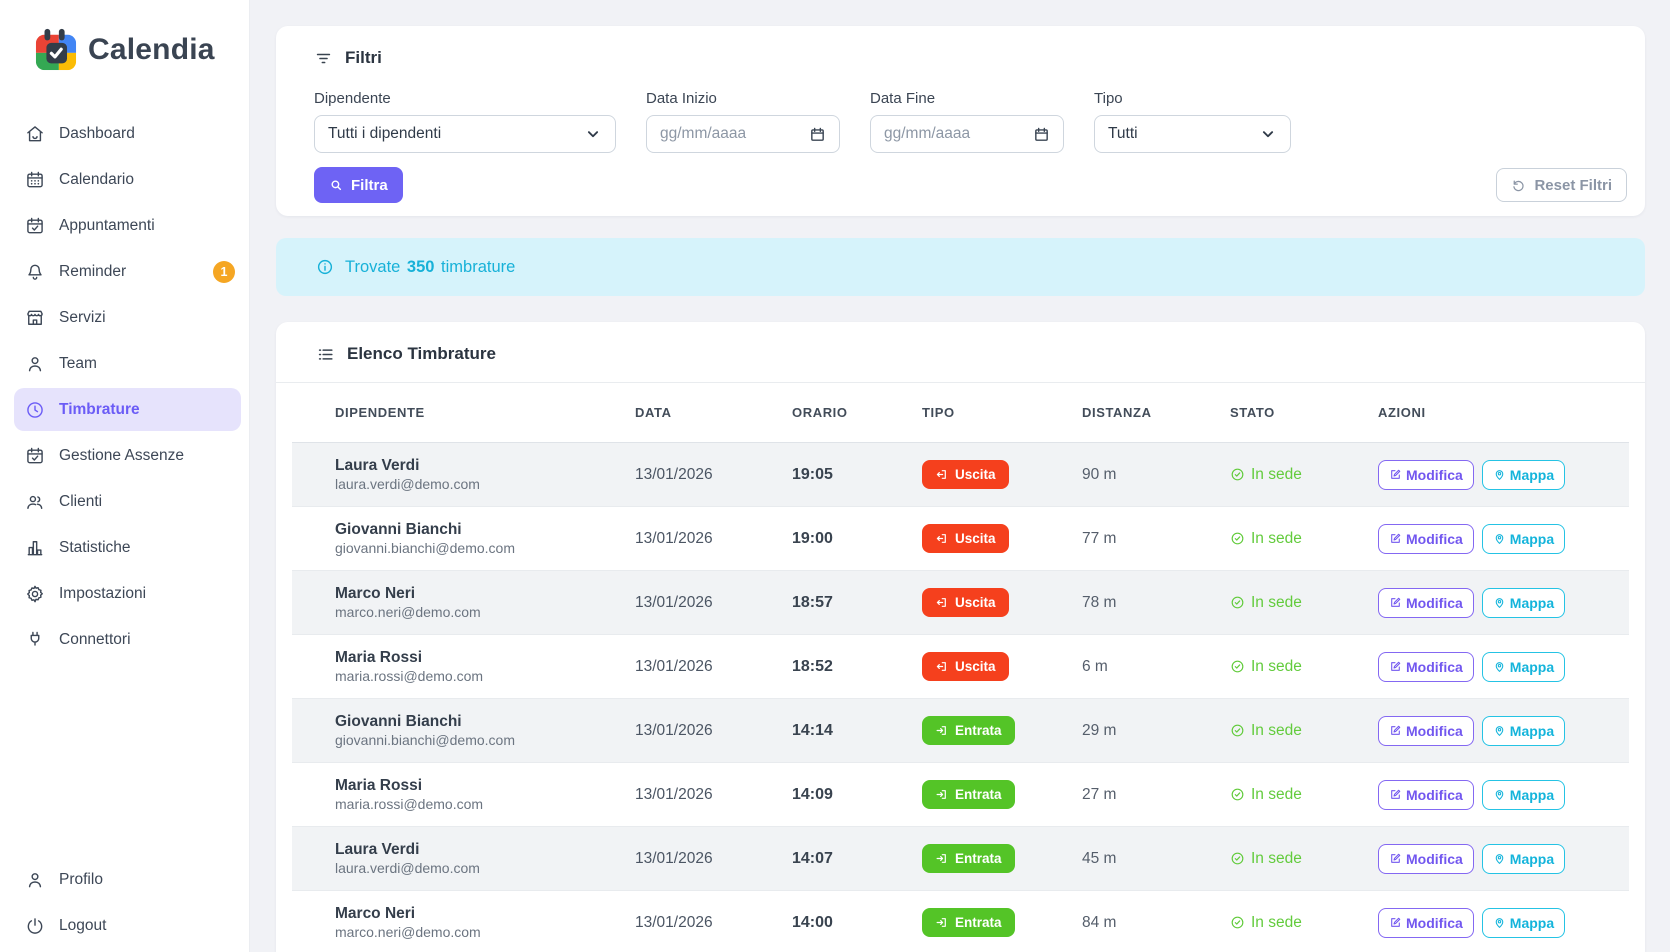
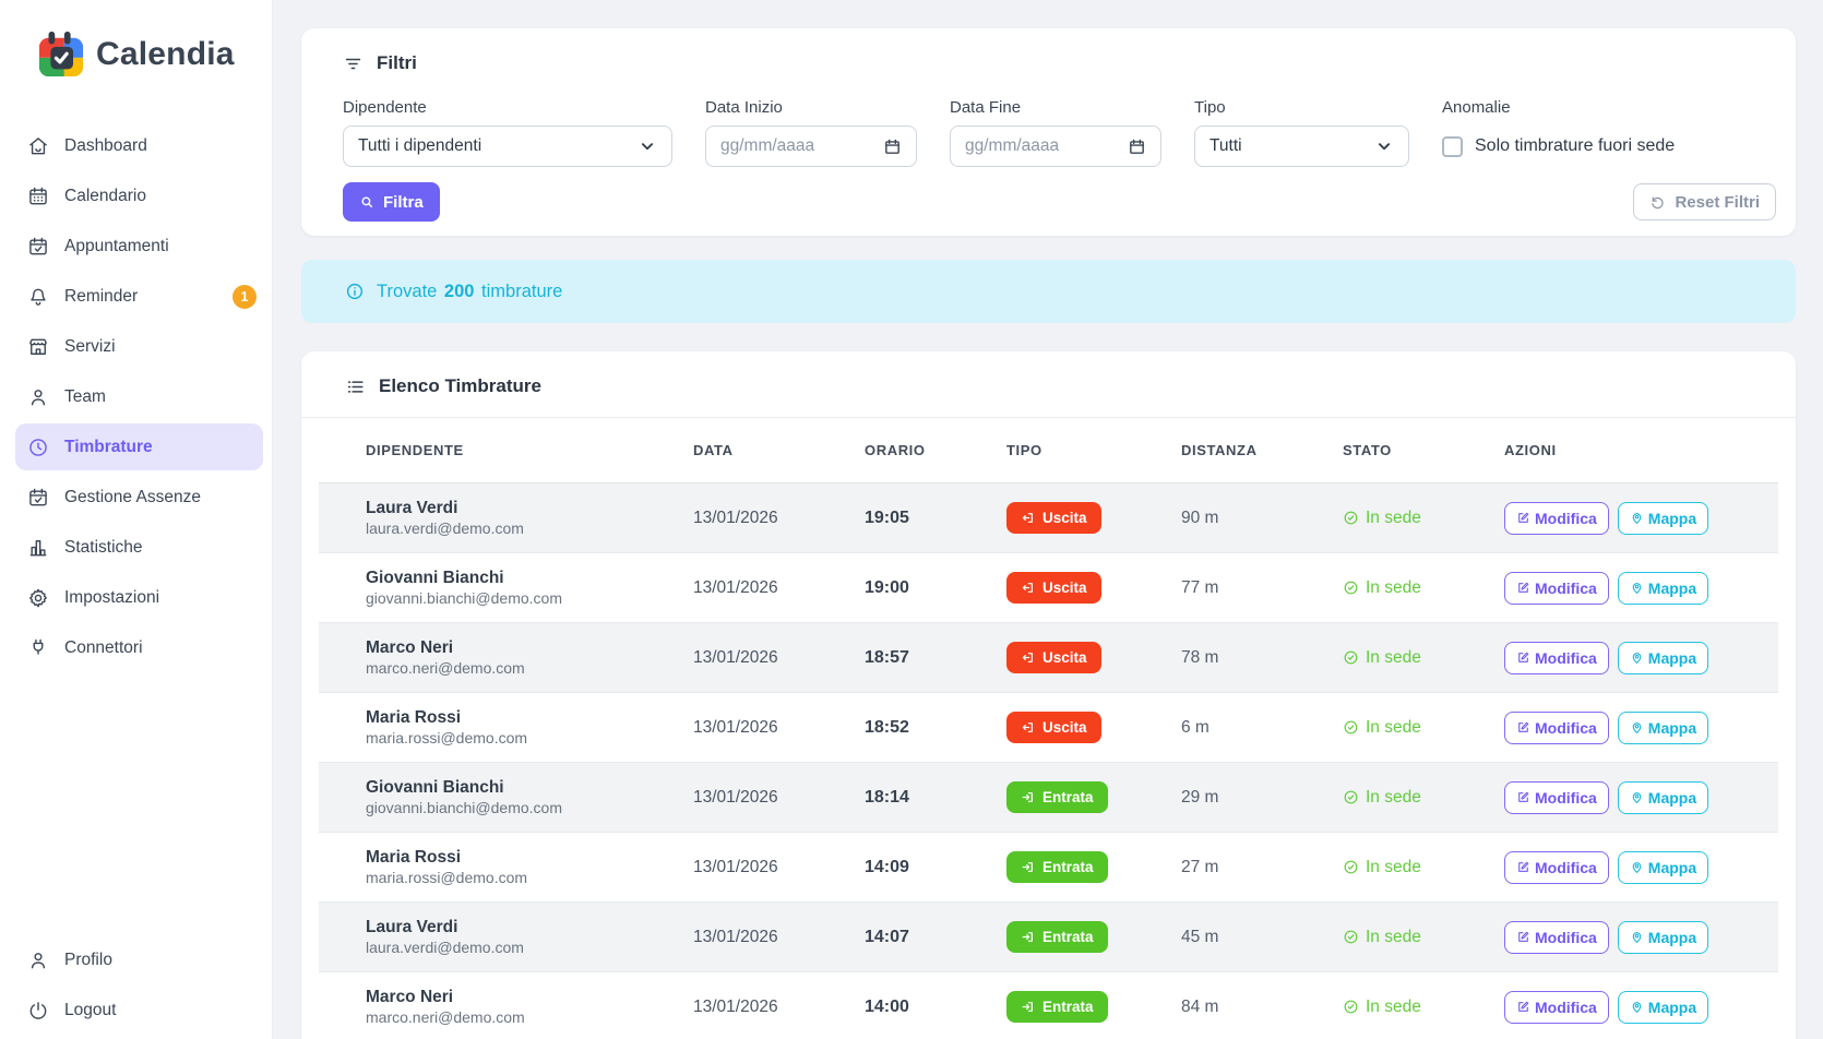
  Calendia
  Dashboard
  Calendario
  Appuntamenti
  Reminder
  1
  Servizi
  Team
  Timbrature
  Gestione Assenze
- Clienti
  Statistiche
  Impostazioni
  Connettori
  Profilo
  Logout
  Filtri
  Dipendente
  Tutti i dipendenti
  Data Inizio
  gg/mm/aaaa
  Data Fine
  gg/mm/aaaa
  Tipo
  Tutti
+ Anomalie
+ Solo timbrature fuori sede
  Filtra
  Reset Filtri
- Trovate 350 timbrature
+ Trovate 200 timbrature
  Elenco Timbrature
  DIPENDENTE
  DATA
  ORARIO
  TIPO
  DISTANZA
  STATO
  AZIONI
  Laura Verdi
  laura.verdi@demo.com
  13/01/2026
  19:05
  Uscita
  90 m
  In sede
  Modifica
  Mappa
  Giovanni Bianchi
  giovanni.bianchi@demo.com
  13/01/2026
  19:00
  Uscita
  77 m
  In sede
  Modifica
  Mappa
  Marco Neri
  marco.neri@demo.com
  13/01/2026
  18:57
  Uscita
  78 m
  In sede
  Modifica
  Mappa
  Maria Rossi
  maria.rossi@demo.com
  13/01/2026
  18:52
  Uscita
  6 m
  In sede
  Modifica
  Mappa
  Giovanni Bianchi
  giovanni.bianchi@demo.com
  13/01/2026
- 14:14
+ 18:14
  Entrata
  29 m
  In sede
  Modifica
  Mappa
  Maria Rossi
  maria.rossi@demo.com
  13/01/2026
  14:09
  Entrata
  27 m
  In sede
  Modifica
  Mappa
  Laura Verdi
  laura.verdi@demo.com
  13/01/2026
  14:07
  Entrata
  45 m
  In sede
  Modifica
  Mappa
  Marco Neri
  marco.neri@demo.com
  13/01/2026
  14:00
  Entrata
  84 m
  In sede
  Modifica
  Mappa
